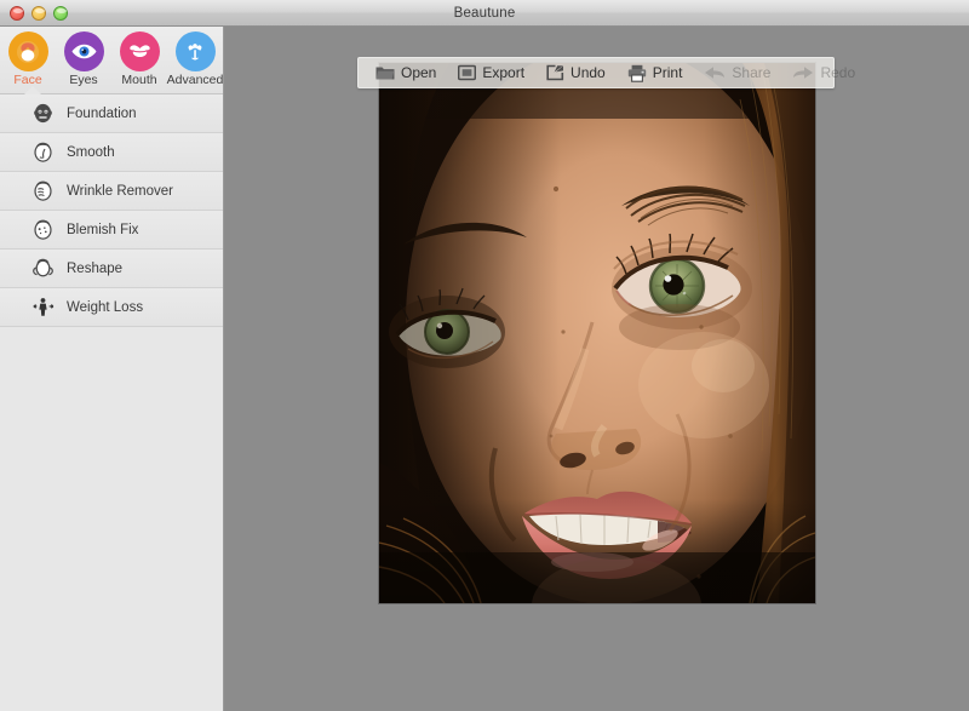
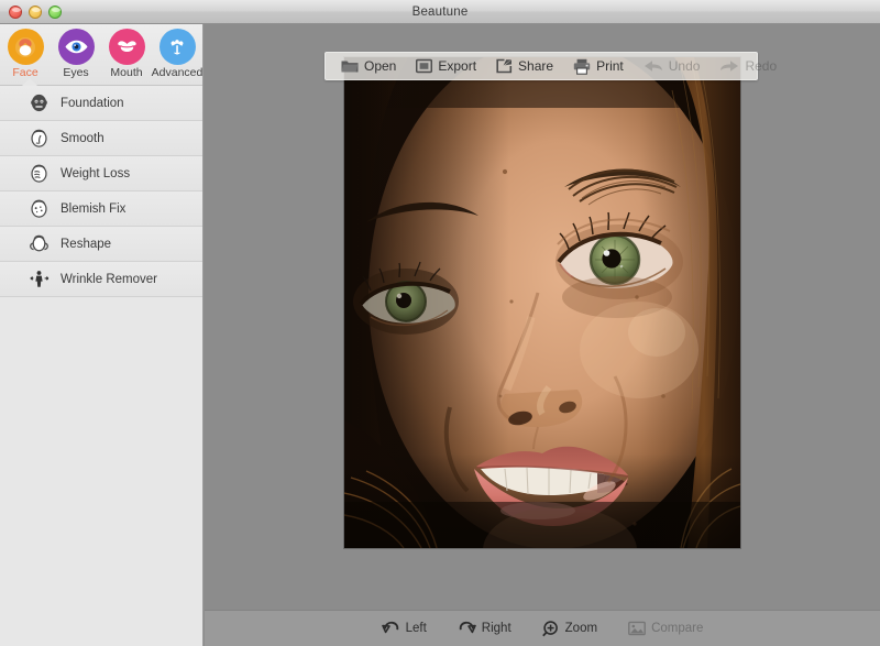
  Beautune
  Face
  Eyes
  Mouth
  Advanced
  Foundation
  Smooth
- Wrinkle Remover
+ Weight Loss
  Blemish Fix
  Reshape
- Weight Loss
+ Wrinkle Remover
  Open
  Export
- Undo
+ Share
  Print
- Share
+ Undo
  Redo
+ Left
+ Right
+ Zoom
+ Compare
